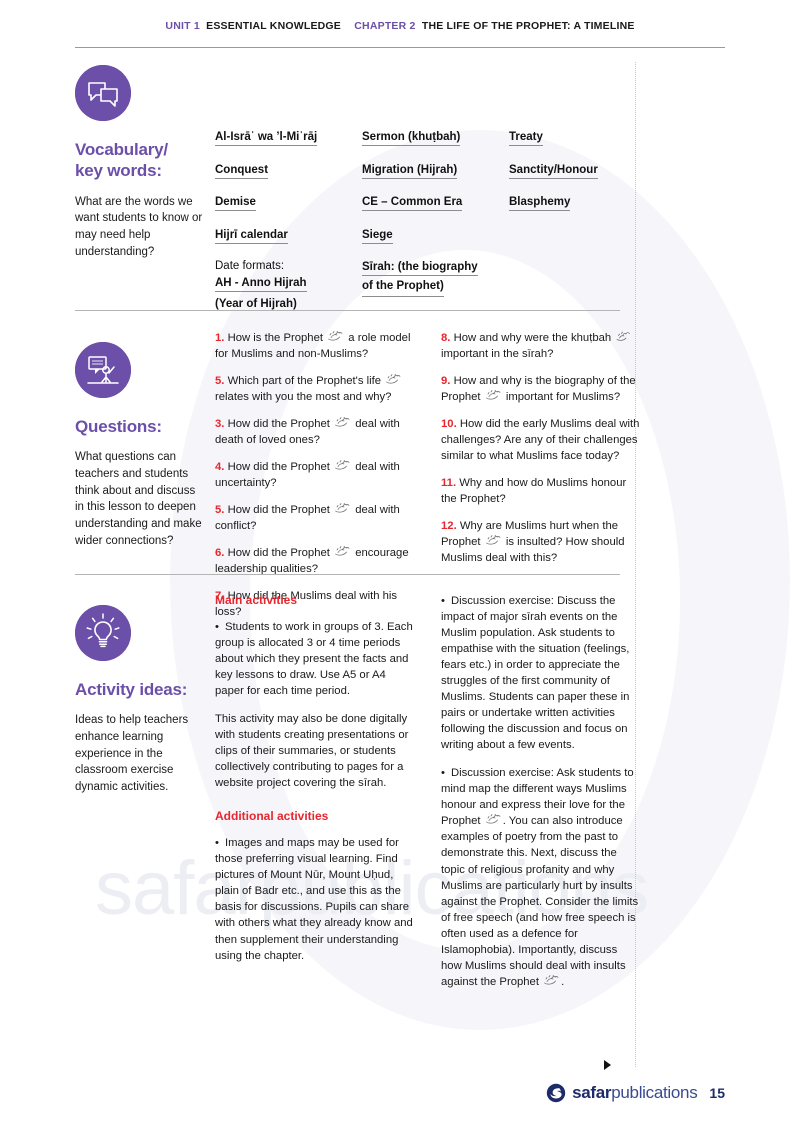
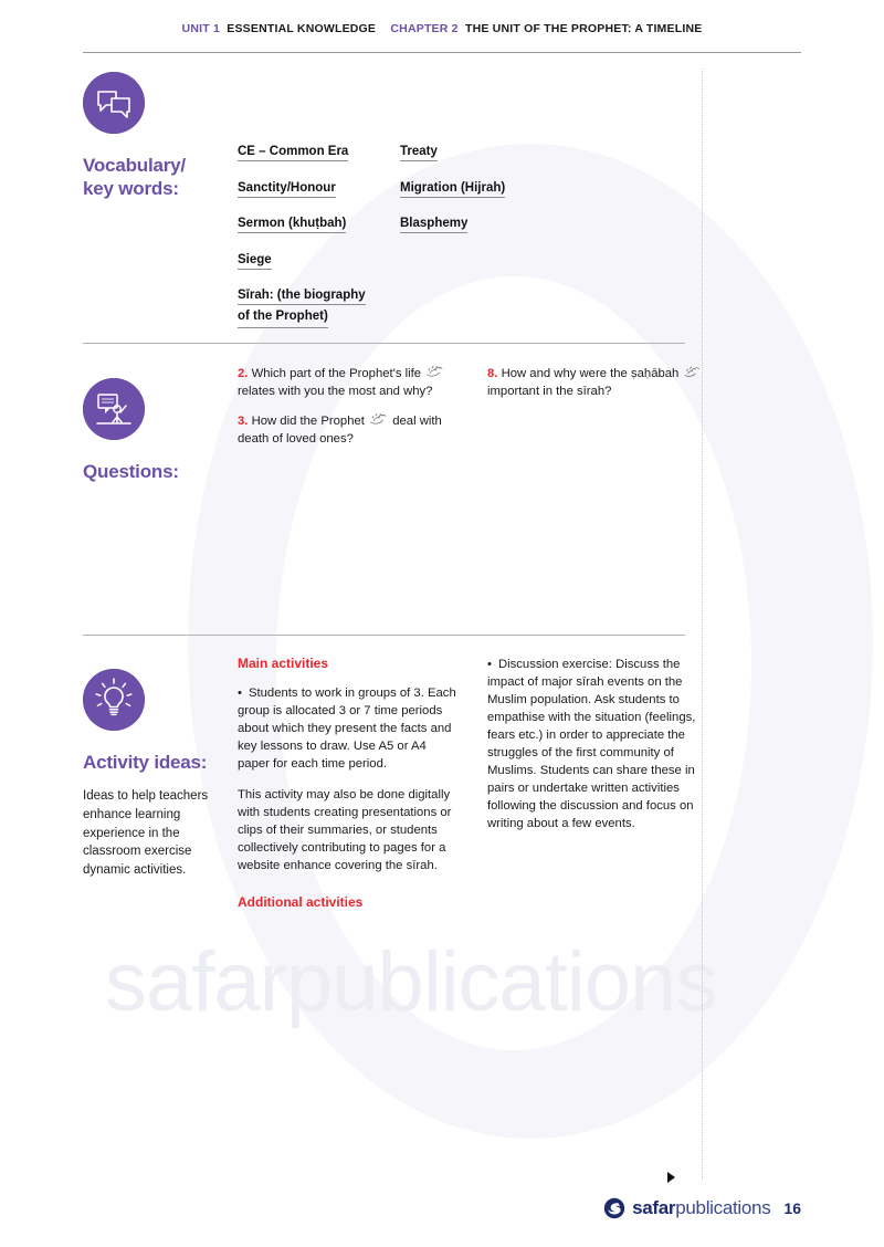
  safarpublications
- UNIT 1 ESSENTIAL KNOWLEDGE CHAPTER 2 THE LIFE OF THE PROPHET: A TIMELINE
+ UNIT 1 ESSENTIAL KNOWLEDGE CHAPTER 2 THE UNIT OF THE PROPHET: A TIMELINE
  Vocabulary/
  key words:
- What are the words we want students to know or may need help understanding?
- Al-Isrāʾ wa ʼl-Miʿrāj
- Conquest
- Demise
- Hijrī calendar
- Date formats:
- AH - Anno Hijrah
- (Year of Hijrah)
- Sermon (khuṭbah)
+ CE – Common Era
- Migration (Hijrah)
+ Sanctity/Honour
- CE – Common Era
+ Sermon (khuṭbah)
  Siege
  Sīrah: (the biography
  of the Prophet)
  Treaty
- Sanctity/Honour
+ Migration (Hijrah)
  Blasphemy
  Questions:
- What questions can teachers and students think about and discuss in this lesson to deepen understanding and make wider connections?
- 1. How is the Prophet a role model for Muslims and non-Muslims?
- 5. Which part of the Prophet's life relates with you the most and why?
+ 2. Which part of the Prophet's life relates with you the most and why?
  3. How did the Prophet deal with death of loved ones?
- 4. How did the Prophet deal with uncertainty?
- 5. How did the Prophet deal with conflict?
- 6. How did the Prophet encourage leadership qualities?
- 7. How did the Muslims deal with his loss?
- 8. How and why were the khuṭbah important in the sīrah?
+ 8. How and why were the ṣaḥābah important in the sīrah?
- 9. How and why is the biography of the Prophet important for Muslims?
- 10. How did the early Muslims deal with challenges? Are any of their challenges similar to what Muslims face today?
- 11. Why and how do Muslims honour the Prophet?
- 12. Why are Muslims hurt when the Prophet is insulted? How should Muslims deal with this?
  Activity ideas:
  Ideas to help teachers enhance learning experience in the classroom exercise dynamic activities.
  Main activities
- Students to work in groups of 3. Each group is allocated 3 or 4 time periods about which they present the facts and key lessons to draw. Use A5 or A4 paper for each time period.
+ Students to work in groups of 3. Each group is allocated 3 or 7 time periods about which they present the facts and key lessons to draw. Use A5 or A4 paper for each time period.
- This activity may also be done digitally with students creating presentations or clips of their summaries, or students collectively contributing to pages for a website project covering the sīrah.
+ This activity may also be done digitally with students creating presentations or clips of their summaries, or students collectively contributing to pages for a website enhance covering the sīrah.
  Additional activities
- Images and maps may be used for those preferring visual learning. Find pictures of Mount Nūr, Mount Uḥud, plain of Badr etc., and use this as the basis for discussions. Pupils can share with others what they already know and then supplement their understanding using the chapter.
- Discussion exercise: Discuss the impact of major sīrah events on the Muslim population. Ask students to empathise with the situation (feelings, fears etc.) in order to appreciate the struggles of the first community of Muslims. Students can paper these in pairs or undertake written activities following the discussion and focus on writing about a few events.
+ Discussion exercise: Discuss the impact of major sīrah events on the Muslim population. Ask students to empathise with the situation (feelings, fears etc.) in order to appreciate the struggles of the first community of Muslims. Students can share these in pairs or undertake written activities following the discussion and focus on writing about a few events.
- Discussion exercise: Ask students to mind map the different ways Muslims honour and express their love for the Prophet . You can also introduce examples of poetry from the past to demonstrate this. Next, discuss the topic of religious profanity and why Muslims are particularly hurt by insults against the Prophet. Consider the limits of free speech (and how free speech is often used as a defence for Islamophobia). Importantly, discuss how Muslims should deal with insults against the Prophet .
  safarpublications
- 15
+ 16
